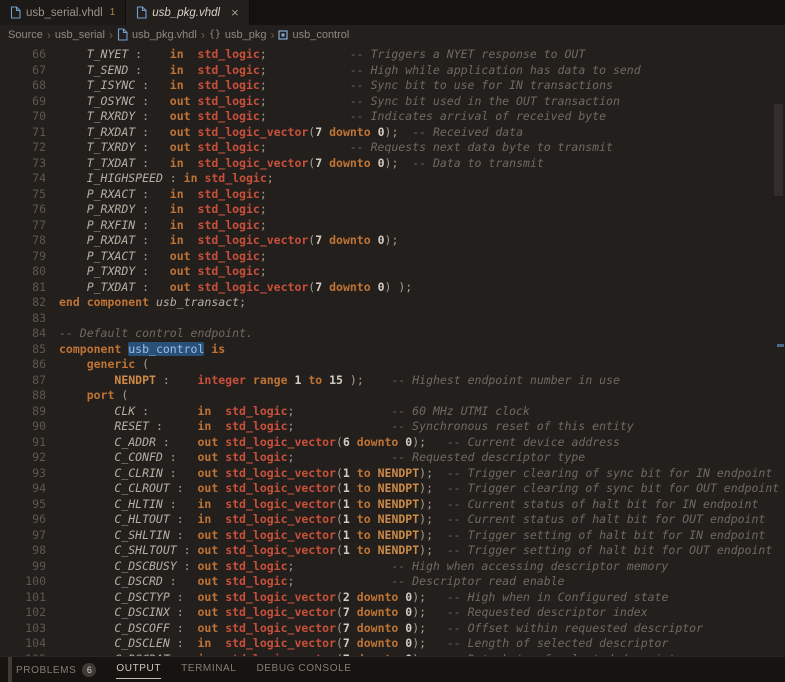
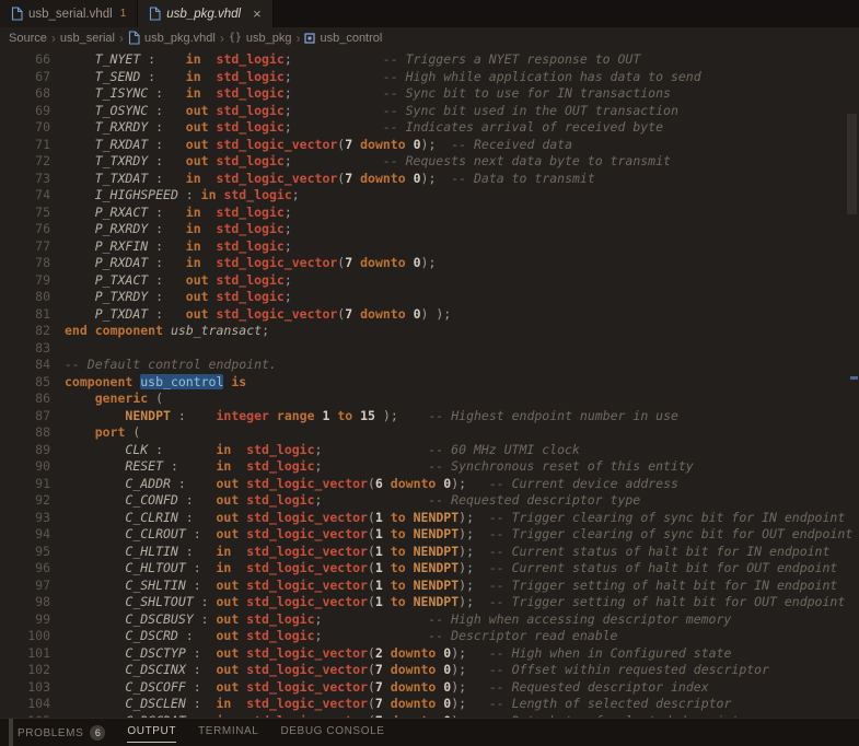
  usb_serial.vhdl
  1
  usb_pkg.vhdl
  ×
  Source
  ›
  usb_serial
  ›
  usb_pkg.vhdl
  ›
  {}
  usb_pkg
  ›
  usb_control
  66
  T_NYET : in std_logic; -- Triggers a NYET response to OUT
  67
  T_SEND : in std_logic; -- High while application has data to send
  68
  T_ISYNC : in std_logic; -- Sync bit to use for IN transactions
  69
  T_OSYNC : out std_logic; -- Sync bit used in the OUT transaction
  70
  T_RXRDY : out std_logic; -- Indicates arrival of received byte
  71
  T_RXDAT : out std_logic_vector(7 downto 0); -- Received data
  72
  T_TXRDY : out std_logic; -- Requests next data byte to transmit
  73
  T_TXDAT : in std_logic_vector(7 downto 0); -- Data to transmit
  74
  I_HIGHSPEED : in std_logic;
  75
  P_RXACT : in std_logic;
  76
  P_RXRDY : in std_logic;
  77
  P_RXFIN : in std_logic;
  78
  P_RXDAT : in std_logic_vector(7 downto 0);
  79
  P_TXACT : out std_logic;
  80
  P_TXRDY : out std_logic;
  81
  P_TXDAT : out std_logic_vector(7 downto 0) );
  82
  end component usb_transact;
  83
  84
  -- Default control endpoint.
  85
  component usb_control is
  86
  generic (
  87
  NENDPT : integer range 1 to 15 ); -- Highest endpoint number in use
  88
  port (
  89
  CLK : in std_logic; -- 60 MHz UTMI clock
  90
  RESET : in std_logic; -- Synchronous reset of this entity
  91
  C_ADDR : out std_logic_vector(6 downto 0); -- Current device address
  92
  C_CONFD : out std_logic; -- Requested descriptor type
  93
  C_CLRIN : out std_logic_vector(1 to NENDPT); -- Trigger clearing of sync bit for IN endpoint
  94
  C_CLROUT : out std_logic_vector(1 to NENDPT); -- Trigger clearing of sync bit for OUT endpoint
  95
  C_HLTIN : in std_logic_vector(1 to NENDPT); -- Current status of halt bit for IN endpoint
  96
  C_HLTOUT : in std_logic_vector(1 to NENDPT); -- Current status of halt bit for OUT endpoint
  97
  C_SHLTIN : out std_logic_vector(1 to NENDPT); -- Trigger setting of halt bit for IN endpoint
  98
  C_SHLTOUT : out std_logic_vector(1 to NENDPT); -- Trigger setting of halt bit for OUT endpoint
  99
  C_DSCBUSY : out std_logic; -- High when accessing descriptor memory
  100
  C_DSCRD : out std_logic; -- Descriptor read enable
  101
  C_DSCTYP : out std_logic_vector(2 downto 0); -- High when in Configured state
  102
- C_DSCINX : out std_logic_vector(7 downto 0); -- Requested descriptor index
+ C_DSCINX : out std_logic_vector(7 downto 0); -- Offset within requested descriptor
  103
- C_DSCOFF : out std_logic_vector(7 downto 0); -- Offset within requested descriptor
+ C_DSCOFF : out std_logic_vector(7 downto 0); -- Requested descriptor index
  104
  C_DSCLEN : in std_logic_vector(7 downto 0); -- Length of selected descriptor
  PROBLEMS
  6
  OUTPUT
  TERMINAL
  DEBUG CONSOLE
